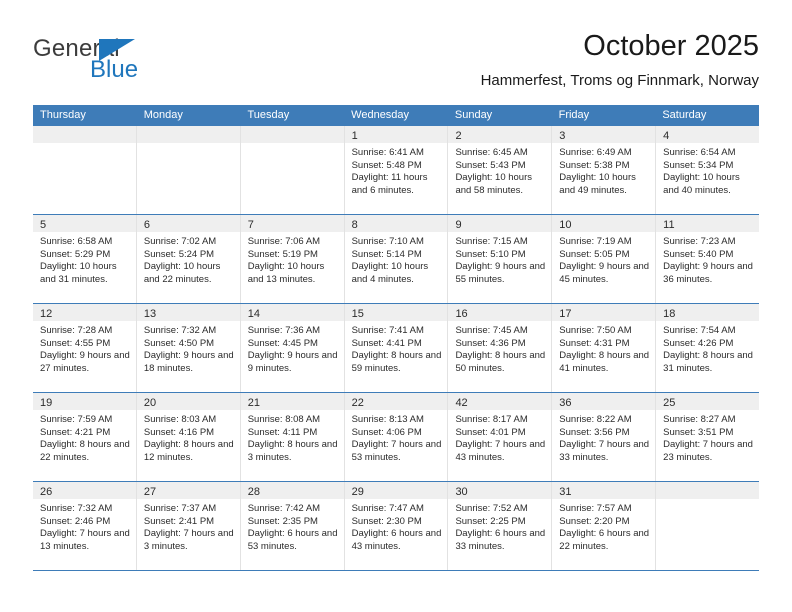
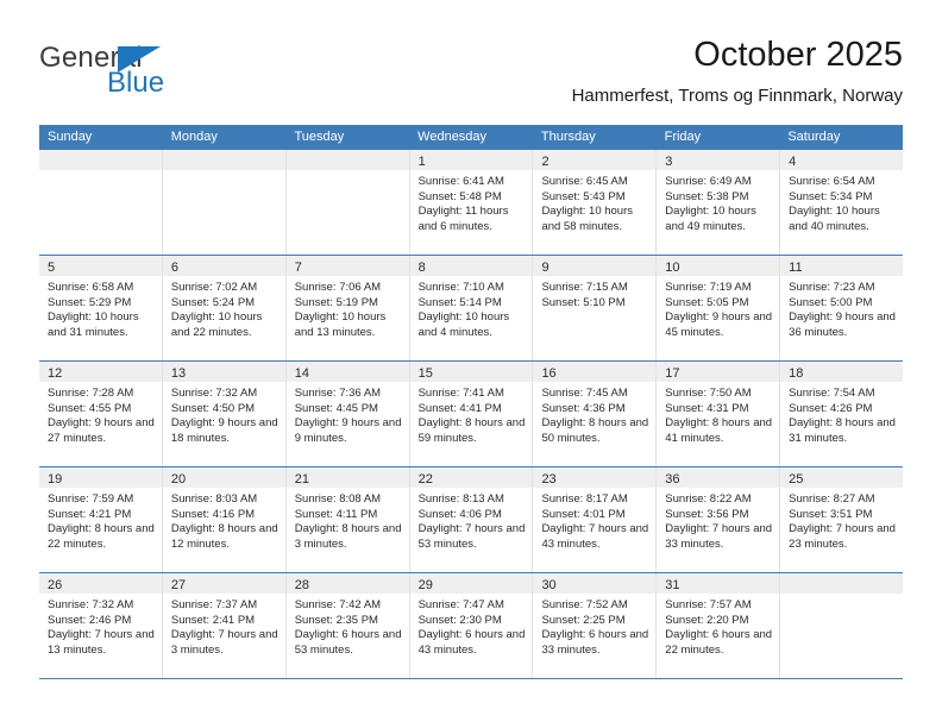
  General
  Blue
  October 2025
  Hammerfest, Troms og Finnmark, Norway
- Thursday
+ Sunday
  Monday
  Tuesday
  Wednesday
- Sunday
+ Thursday
  Friday
  Saturday
  1
  Sunrise: 6:41 AM
  Sunset: 5:48 PM
  Daylight: 11 hours and 6 minutes.
  2
  Sunrise: 6:45 AM
  Sunset: 5:43 PM
  Daylight: 10 hours and 58 minutes.
  3
  Sunrise: 6:49 AM
  Sunset: 5:38 PM
  Daylight: 10 hours and 49 minutes.
  4
  Sunrise: 6:54 AM
  Sunset: 5:34 PM
  Daylight: 10 hours and 40 minutes.
  5
  Sunrise: 6:58 AM
  Sunset: 5:29 PM
  Daylight: 10 hours and 31 minutes.
  6
  Sunrise: 7:02 AM
  Sunset: 5:24 PM
  Daylight: 10 hours and 22 minutes.
  7
  Sunrise: 7:06 AM
  Sunset: 5:19 PM
  Daylight: 10 hours and 13 minutes.
  8
  Sunrise: 7:10 AM
  Sunset: 5:14 PM
  Daylight: 10 hours and 4 minutes.
  9
  Sunrise: 7:15 AM
  Sunset: 5:10 PM
- Daylight: 9 hours and 55 minutes.
  10
  Sunrise: 7:19 AM
  Sunset: 5:05 PM
  Daylight: 9 hours and 45 minutes.
  11
  Sunrise: 7:23 AM
- Sunset: 5:40 PM
+ Sunset: 5:00 PM
  Daylight: 9 hours and 36 minutes.
  12
  Sunrise: 7:28 AM
  Sunset: 4:55 PM
  Daylight: 9 hours and 27 minutes.
  13
  Sunrise: 7:32 AM
  Sunset: 4:50 PM
  Daylight: 9 hours and 18 minutes.
  14
  Sunrise: 7:36 AM
  Sunset: 4:45 PM
  Daylight: 9 hours and 9 minutes.
  15
  Sunrise: 7:41 AM
  Sunset: 4:41 PM
  Daylight: 8 hours and 59 minutes.
  16
  Sunrise: 7:45 AM
  Sunset: 4:36 PM
  Daylight: 8 hours and 50 minutes.
  17
  Sunrise: 7:50 AM
  Sunset: 4:31 PM
  Daylight: 8 hours and 41 minutes.
  18
  Sunrise: 7:54 AM
  Sunset: 4:26 PM
  Daylight: 8 hours and 31 minutes.
  19
  Sunrise: 7:59 AM
  Sunset: 4:21 PM
  Daylight: 8 hours and 22 minutes.
  20
  Sunrise: 8:03 AM
  Sunset: 4:16 PM
  Daylight: 8 hours and 12 minutes.
  21
  Sunrise: 8:08 AM
  Sunset: 4:11 PM
  Daylight: 8 hours and 3 minutes.
  22
  Sunrise: 8:13 AM
  Sunset: 4:06 PM
  Daylight: 7 hours and 53 minutes.
- 42
+ 23
  Sunrise: 8:17 AM
  Sunset: 4:01 PM
  Daylight: 7 hours and 43 minutes.
  36
  Sunrise: 8:22 AM
  Sunset: 3:56 PM
  Daylight: 7 hours and 33 minutes.
  25
  Sunrise: 8:27 AM
  Sunset: 3:51 PM
  Daylight: 7 hours and 23 minutes.
  26
  Sunrise: 7:32 AM
  Sunset: 2:46 PM
  Daylight: 7 hours and 13 minutes.
  27
  Sunrise: 7:37 AM
  Sunset: 2:41 PM
  Daylight: 7 hours and 3 minutes.
  28
  Sunrise: 7:42 AM
  Sunset: 2:35 PM
  Daylight: 6 hours and 53 minutes.
  29
  Sunrise: 7:47 AM
  Sunset: 2:30 PM
  Daylight: 6 hours and 43 minutes.
  30
  Sunrise: 7:52 AM
  Sunset: 2:25 PM
  Daylight: 6 hours and 33 minutes.
  31
  Sunrise: 7:57 AM
  Sunset: 2:20 PM
  Daylight: 6 hours and 22 minutes.
